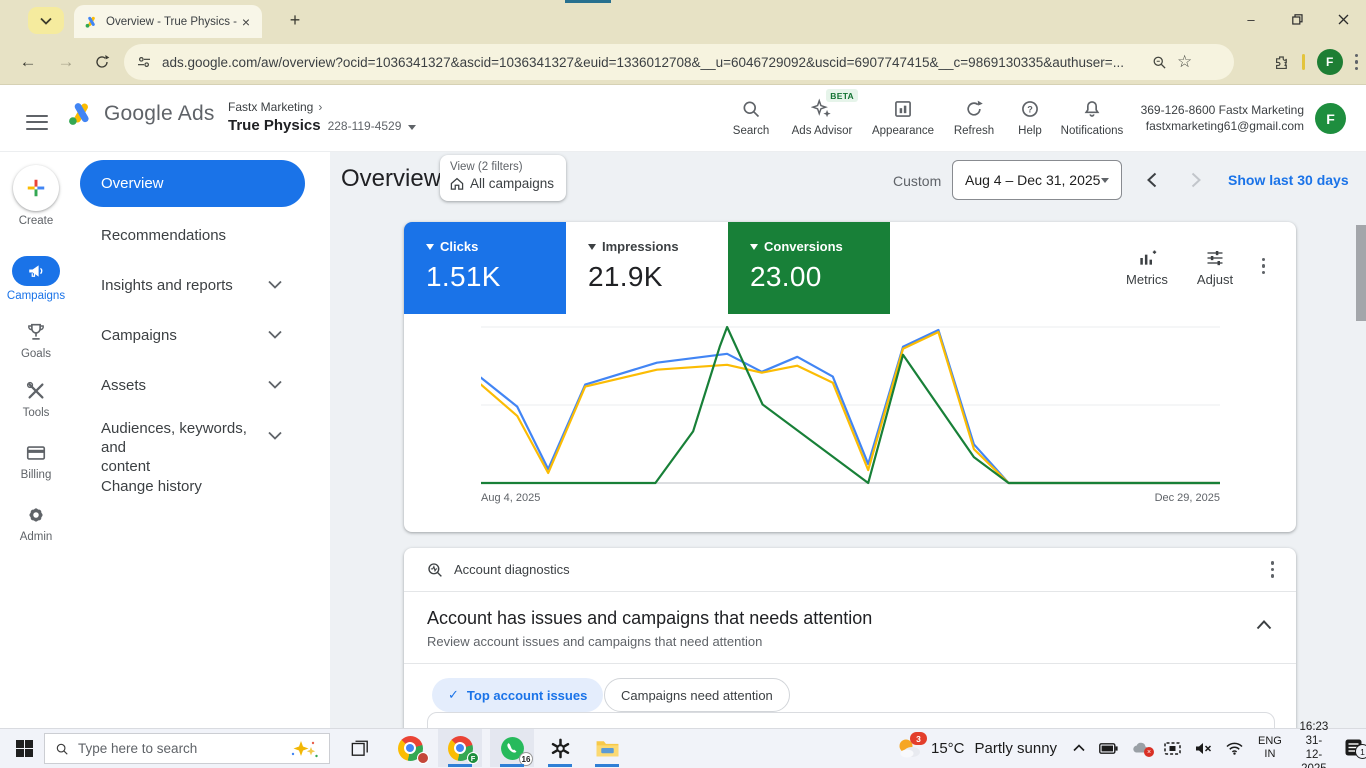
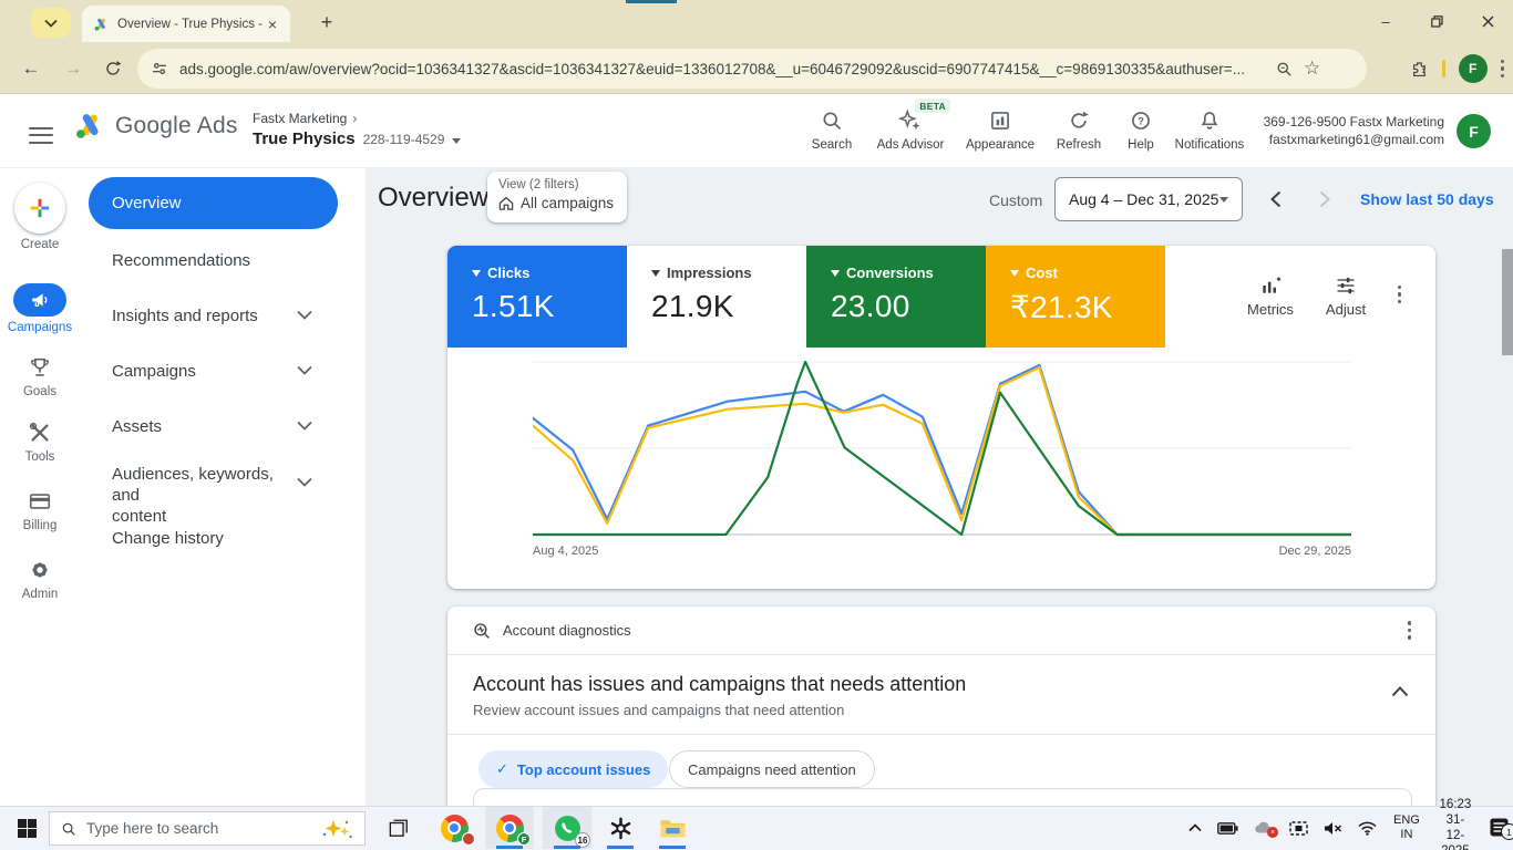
  Overview - True Physics -
  ×
  +
  –
  ←
  →
  ads.google.com/aw/overview?ocid=1036341327&ascid=1036341327&euid=1336012708&__u=6046729092&uscid=6907747415&__c=9869130335&authuser=...
  ☆
  F
  Google Ads
  Fastx Marketing
  ›
  True Physics
  228-119-4529
  Search
  BETA
  Ads Advisor
  Appearance
  Refresh
  ?
  Help
  Notifications
- 369-126-8600 Fastx Marketing
+ 369-126-9500 Fastx Marketing
  fastxmarketing61@gmail.com
  F
  Create
  Campaigns
  Goals
  Tools
  Billing
  Admin
  Overview
  Recommendations
  Insights and reports
  Campaigns
  Assets
  Audiences, keywords, and
  content
  Change history
  Overview
  View (2 filters)
  All campaigns
  Custom
  Aug 4 – Dec 31, 2025
- Show last 30 days
+ Show last 50 days
  Clicks
  1.51K
  Impressions
  21.9K
  Conversions
  23.00
+ Cost
+ ₹21.3K
  Metrics
  Adjust
  Aug 4, 2025
  Dec 29, 2025
  Account diagnostics
  Account has issues and campaigns that needs attention
  Review account issues and campaigns that need attention
  ✓
  Top account issues
  Campaigns need attention
  Type here to search
  F
  16
- 3
- 15°C
- Partly sunny
  ENG
  IN
  16:23
  1
